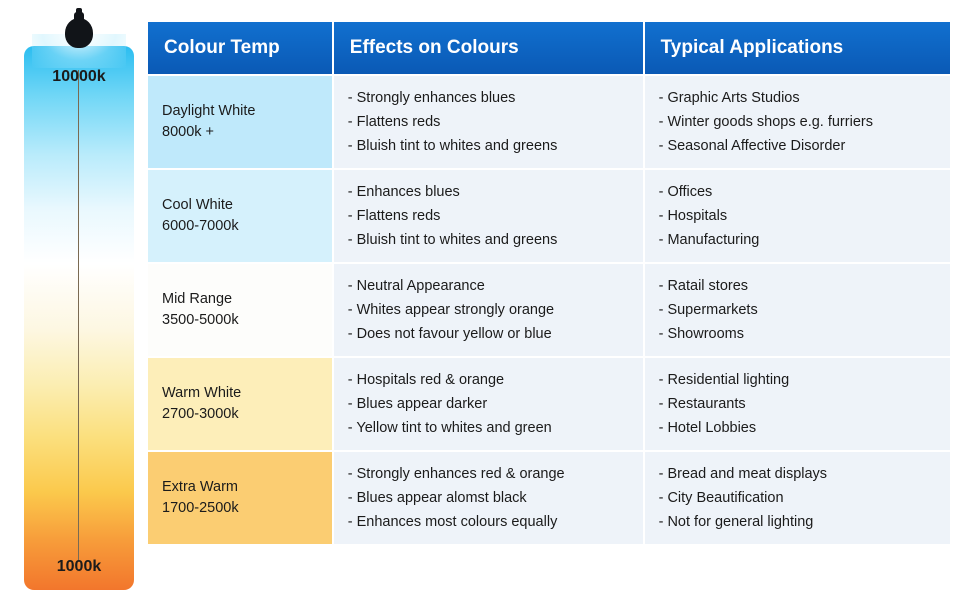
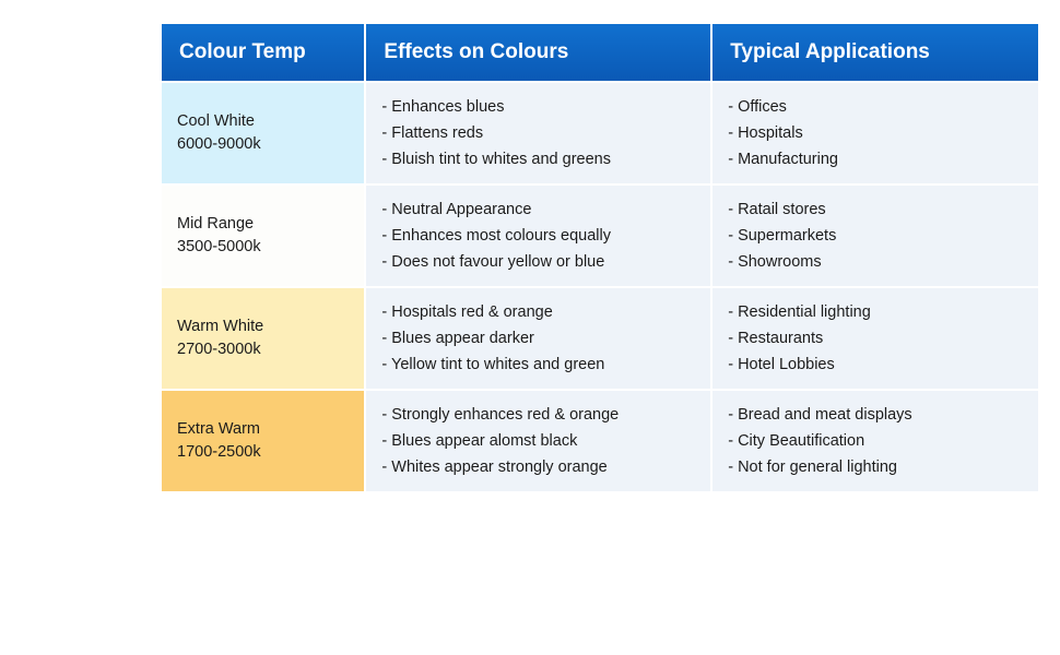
- 10000k
- 1000k
  Colour Temp	Effects on Colours	Typical Applications
- Daylight White8000k +	- Strongly enhances blues- Flattens reds- Bluish tint to whites and greens	- Graphic Arts Studios- Winter goods shops e.g. furriers- Seasonal Affective Disorder
- Cool White6000-7000k	- Enhances blues- Flattens reds- Bluish tint to whites and greens	- Offices- Hospitals- Manufacturing
+ Cool White6000-9000k	- Enhances blues- Flattens reds- Bluish tint to whites and greens	- Offices- Hospitals- Manufacturing
- Mid Range3500-5000k	- Neutral Appearance- Whites appear strongly orange- Does not favour yellow or blue	- Ratail stores- Supermarkets- Showrooms
+ Mid Range3500-5000k	- Neutral Appearance- Enhances most colours equally- Does not favour yellow or blue	- Ratail stores- Supermarkets- Showrooms
  Warm White2700-3000k	- Hospitals red & orange- Blues appear darker- Yellow tint to whites and green	- Residential lighting- Restaurants- Hotel Lobbies
- Extra Warm1700-2500k	- Strongly enhances red & orange- Blues appear alomst black- Enhances most colours equally	- Bread and meat displays- City Beautification- Not for general lighting
+ Extra Warm1700-2500k	- Strongly enhances red & orange- Blues appear alomst black- Whites appear strongly orange	- Bread and meat displays- City Beautification- Not for general lighting
